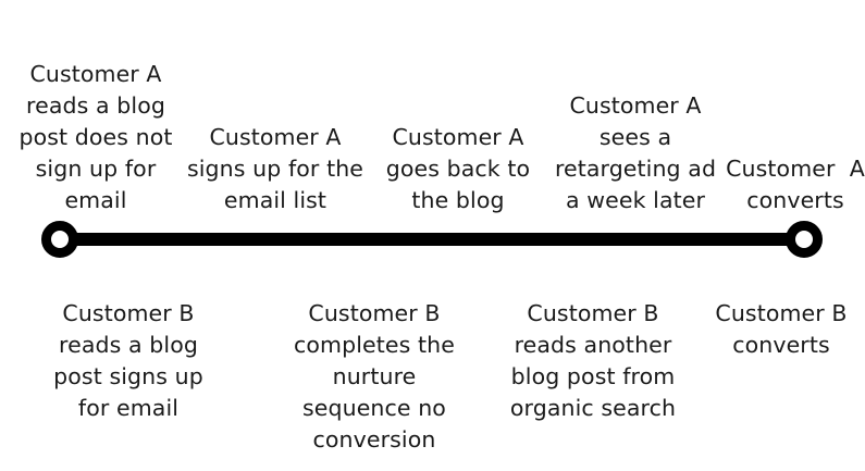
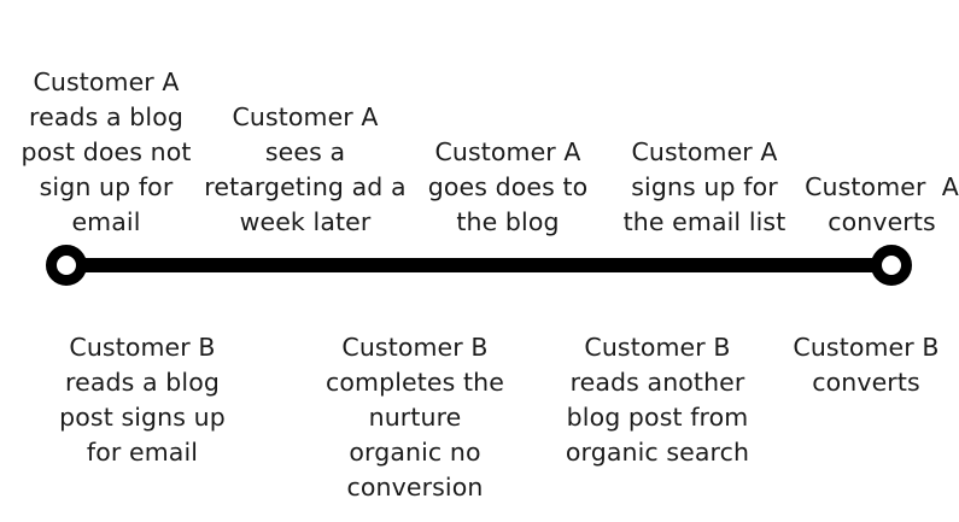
  Customer A reads a blog post does not sign up for email
- Customer A signs up for the email list
+ Customer A sees a retargeting ad a week later
- Customer A goes back to the blog
+ Customer A goes does to the blog
- Customer A sees a retargeting ad a week later
+ Customer A signs up for the email list
  Customer A converts
  Customer B reads a blog post signs up for email
- Customer B completes the nurture sequence no conversion
+ Customer B completes the nurture organic no conversion
  Customer B reads another blog post from organic search
  Customer B converts
